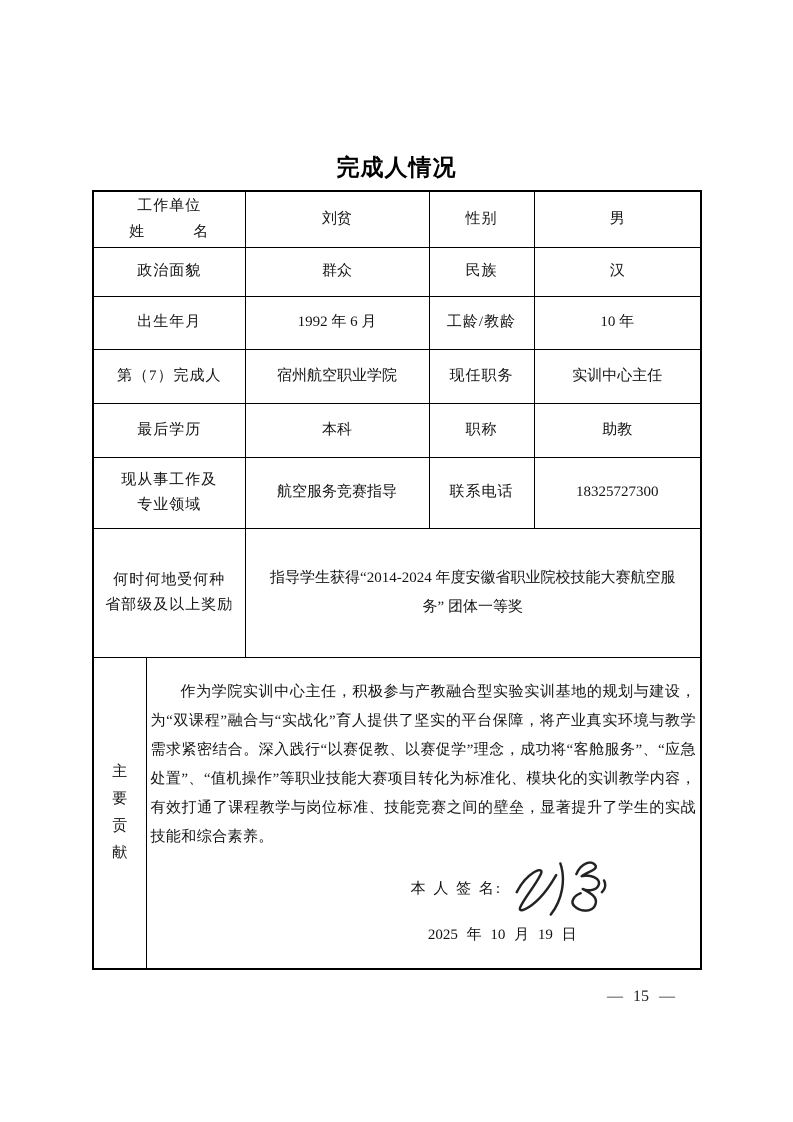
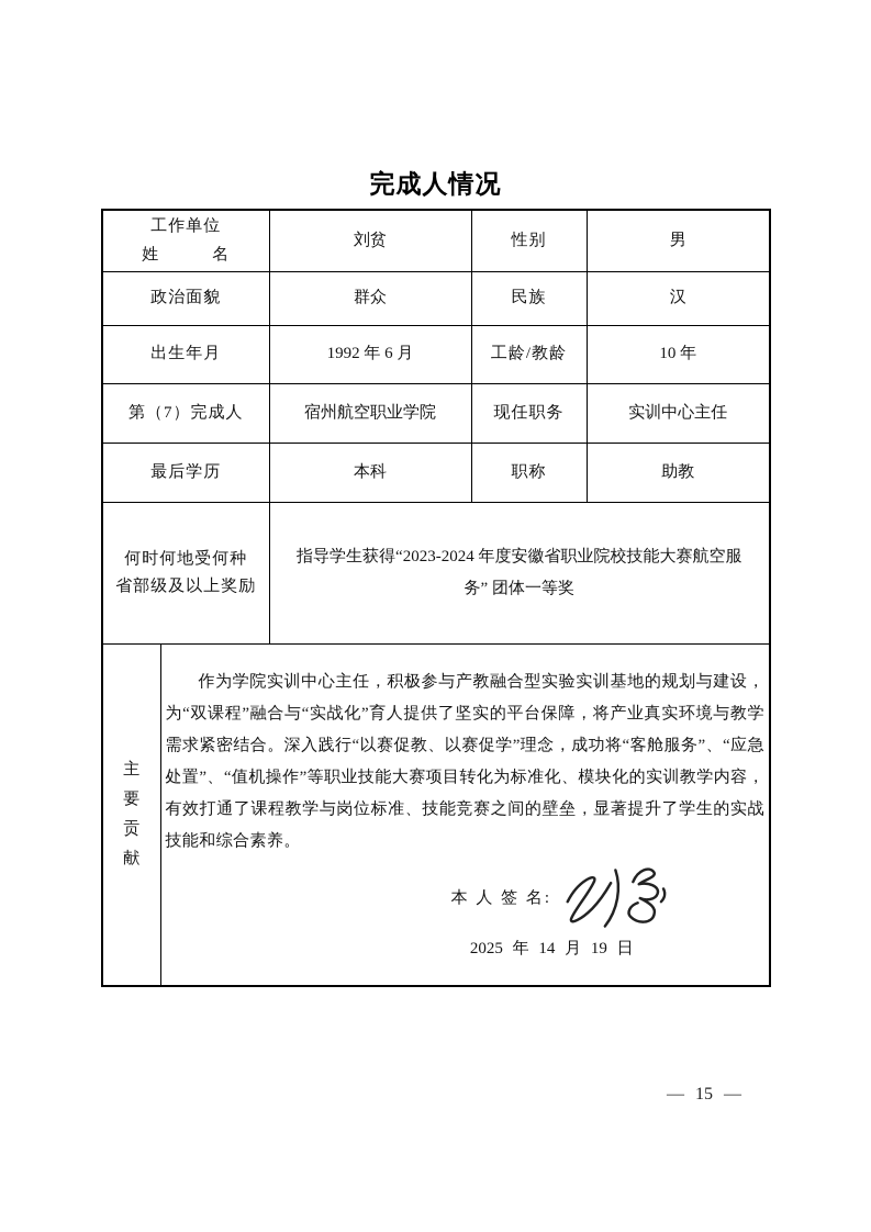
  完成人情况
  工作单位 姓 名	刘贫	性别	男
  政治面貌	群众	民族	汉
  出生年月	1992 年 6 月	工龄/教龄	10 年
  第（7）完成人	宿州航空职业学院	现任职务	实训中心主任
  最后学历	本科	职称	助教
- 现从事工作及 专业领域	航空服务竞赛指导	联系电话	18325727300
- 何时何地受何种 省部级及以上奖励	指导学生获得“2014-2024 年度安徽省职业院校技能大赛航空服 务” 团体一等奖
+ 何时何地受何种 省部级及以上奖励	指导学生获得“2023-2024 年度安徽省职业院校技能大赛航空服 务” 团体一等奖
- 主 要 贡 献	作为学院实训中心主任，积极参与产教融合型实验实训基地的规划与建设，为“双课程”融合与“实战化”育人提供了坚实的平台保障，将产业真实环境与教学需求紧密结合。深入践行“以赛促教、以赛促学”理念，成功将“客舱服务”、“应急处置”、“值机操作”等职业技能大赛项目转化为标准化、模块化的实训教学内容，有效打通了课程教学与岗位标准、技能竞赛之间的壁垒，显著提升了学生的实战技能和综合素养。 本 人 签 名: 2025 年 10 月 19 日
+ 主 要 贡 献	作为学院实训中心主任，积极参与产教融合型实验实训基地的规划与建设，为“双课程”融合与“实战化”育人提供了坚实的平台保障，将产业真实环境与教学需求紧密结合。深入践行“以赛促教、以赛促学”理念，成功将“客舱服务”、“应急处置”、“值机操作”等职业技能大赛项目转化为标准化、模块化的实训教学内容，有效打通了课程教学与岗位标准、技能竞赛之间的壁垒，显著提升了学生的实战技能和综合素养。 本 人 签 名: 2025 年 14 月 19 日
  — 15 —
